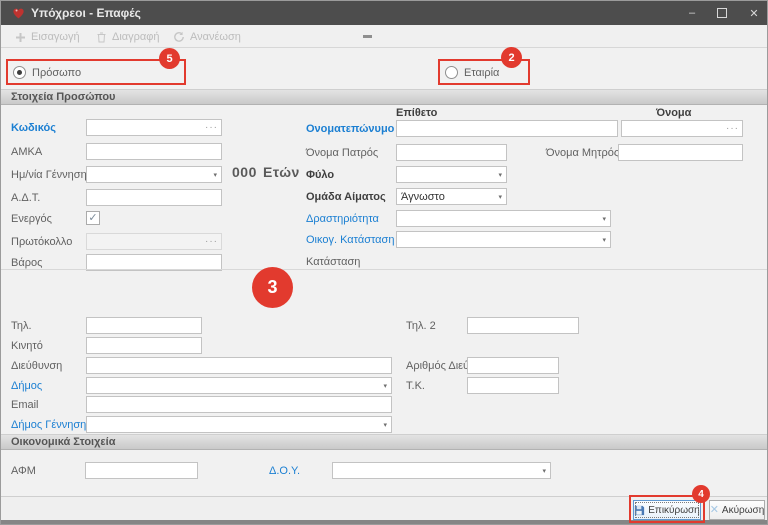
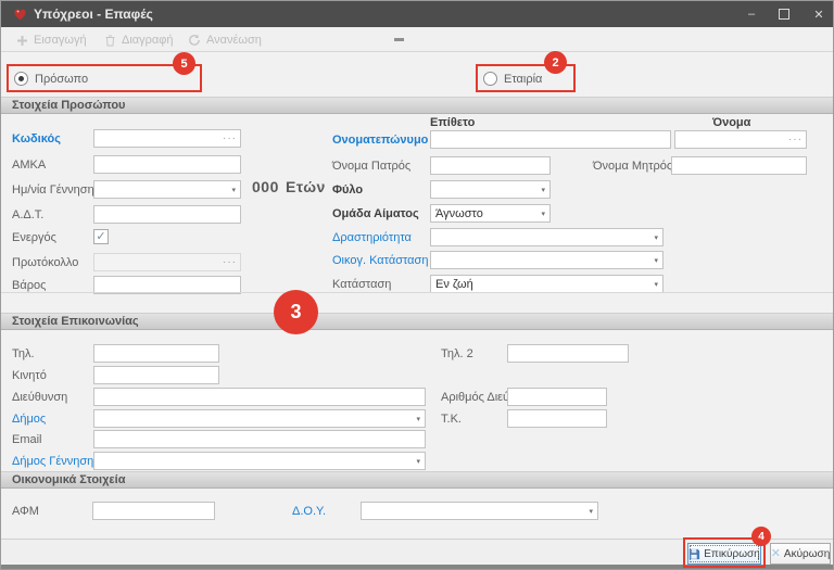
  Υπόχρεοι - Επαφές
  –
  ✕
  Εισαγωγή
  Διαγραφή
  Ανανέωση
  Πρόσωπο
  5
  Εταιρία
  2
  Στοιχεία Προσώπου
  Κωδικός
  ···
  ΑΜΚΑ
  Ημ/νία Γέννηση
  000
  Ετών
  Α.Δ.Τ.
  Ενεργός
  ✓
  Πρωτόκολλο
  ···
  Βάρος
  Επίθετο
  Όνομα
  Ονοματεπώνυμο
  ···
  Όνομα Πατρός
  Όνομα Μητρός
  Φύλο
  Ομάδα Αίματος
  Άγνωστο
  Δραστηριότητα
  Οικογ. Κατάσταση
  Κατάσταση
+ Εν ζωή
+ Στοιχεία Επικοινωνίας
  3
  Τηλ.
  Τηλ. 2
  Κινητό
  Διεύθυνση
  Αριθμός Διε
  Δήμος
  Τ.Κ.
  Email
  Δήμος Γέννηση
  Οικονομικά Στοιχεία
  ΑΦΜ
  Δ.Ο.Υ.
  Επικύρωση
  4
  ✕
  Ακύρωση
